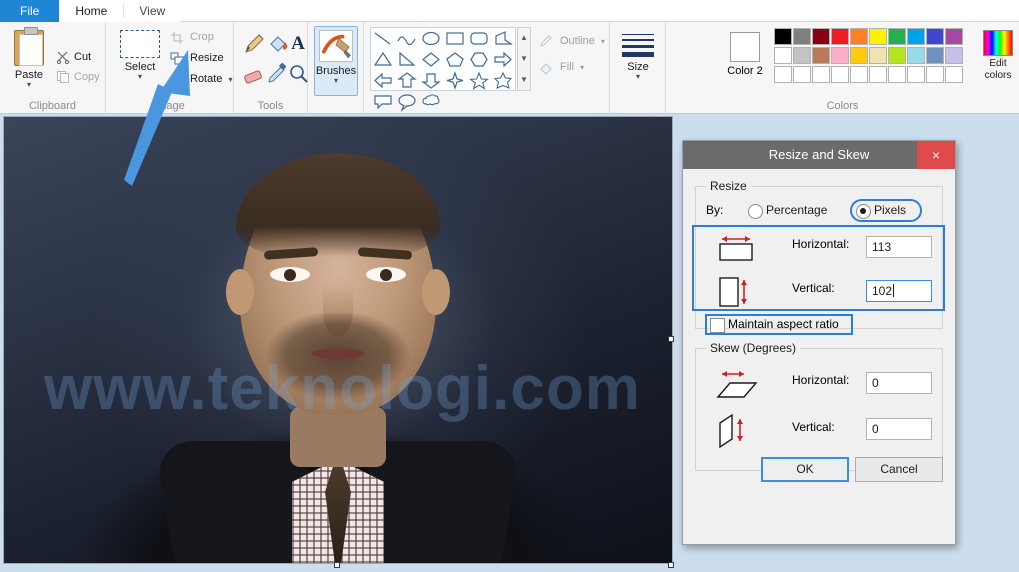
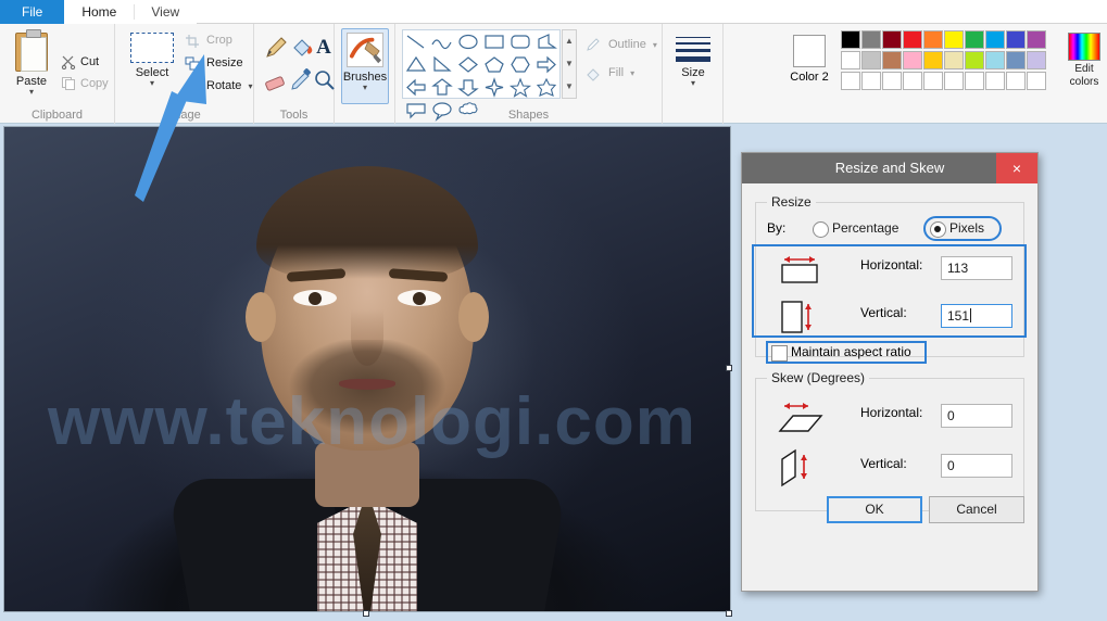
  File
  Home
  View
  Paste
  ▾
  Cut
  Copy
  Clipboard
  Select
  ▾
  Crop
  Resize
  Rotate ▾
  A
  Tools
  Brushes
  ▾
  ▲
  ▼
  ▼
  Outline ▾
  Fill ▾
+ Shapes
  Size
  ▾
  Color 2
  Edit colors
- Colors
  www.teknologi.com
  Resize and Skew
  ×
  Resize
  By:
  Percentage
  Pixels
  Horizontal:
  113
  Vertical:
- 102
+ 151
  Maintain aspect ratio
  Skew (Degrees)
  Horizontal:
  0
  Vertical:
  0
  OK
  Cancel
